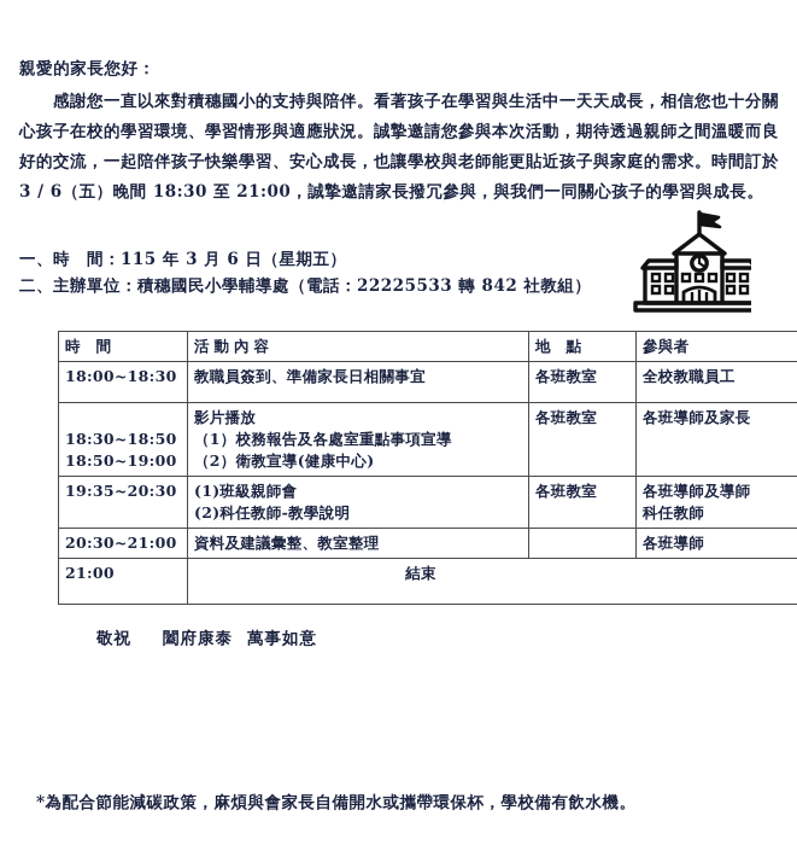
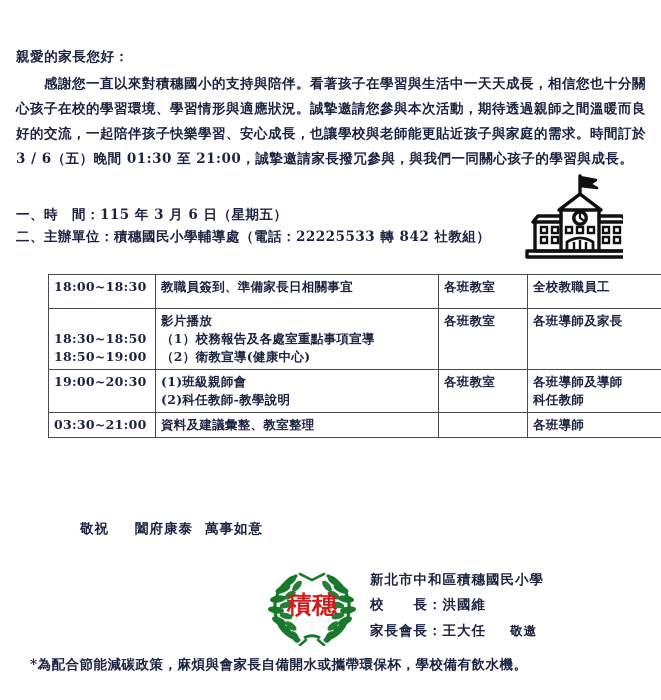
  親愛的家長您好：
- 感謝您一直以來對積穗國小的支持與陪伴。看著孩子在學習與生活中一天天成長，相信您也十分關心孩子在校的學習環境、學習情形與適應狀況。誠摯邀請您參與本次活動，期待透過親師之間溫暖而良好的交流，一起陪伴孩子快樂學習、安心成長，也讓學校與老師能更貼近孩子與家庭的需求。時間訂於 3 / 6（五）晚間 18:30 至 21:00，誠摯邀請家長撥冗參與，與我們一同關心孩子的學習與成長。
+ 感謝您一直以來對積穗國小的支持與陪伴。看著孩子在學習與生活中一天天成長，相信您也十分關心孩子在校的學習環境、學習情形與適應狀況。誠摯邀請您參與本次活動，期待透過親師之間溫暖而良好的交流，一起陪伴孩子快樂學習、安心成長，也讓學校與老師能更貼近孩子與家庭的需求。時間訂於 3 / 6（五）晚間 01:30 至 21:00，誠摯邀請家長撥冗參與，與我們一同關心孩子的學習與成長。
  一、時 間：115 年 3 月 6 日（星期五）
  二、主辦單位：積穗國民小學輔導處（電話：22225533 轉 842 社教組）
- 時 間	活動內容	地 點	參與者
  18:00~18:30	教職員簽到、準備家長日相關事宜	各班教室	全校教職員工
  18:30~18:5018:50~19:00	影片播放（1）校務報告及各處室重點事項宣導（2）衛教宣導(健康中心)	各班教室	各班導師及家長
- 19:35~20:30	(1)班級親師會(2)科任教師-教學說明	各班教室	各班導師及導師科任教師
+ 19:00~20:30	(1)班級親師會(2)科任教師-教學說明	各班教室	各班導師及導師科任教師
- 20:30~21:00	資料及建議彙整、教室整理		各班導師
+ 03:30~21:00	資料及建議彙整、教室整理		各班導師
- 21:00	結束
  敬祝 闔府康泰 萬事如意
+ 積穗
+ 新北市中和區積穗國民小學
+ 校 長：洪國維
+ 家長會長：王大任 敬邀
  *為配合節能減碳政策，麻煩與會家長自備開水或攜帶環保杯，學校備有飲水機。
